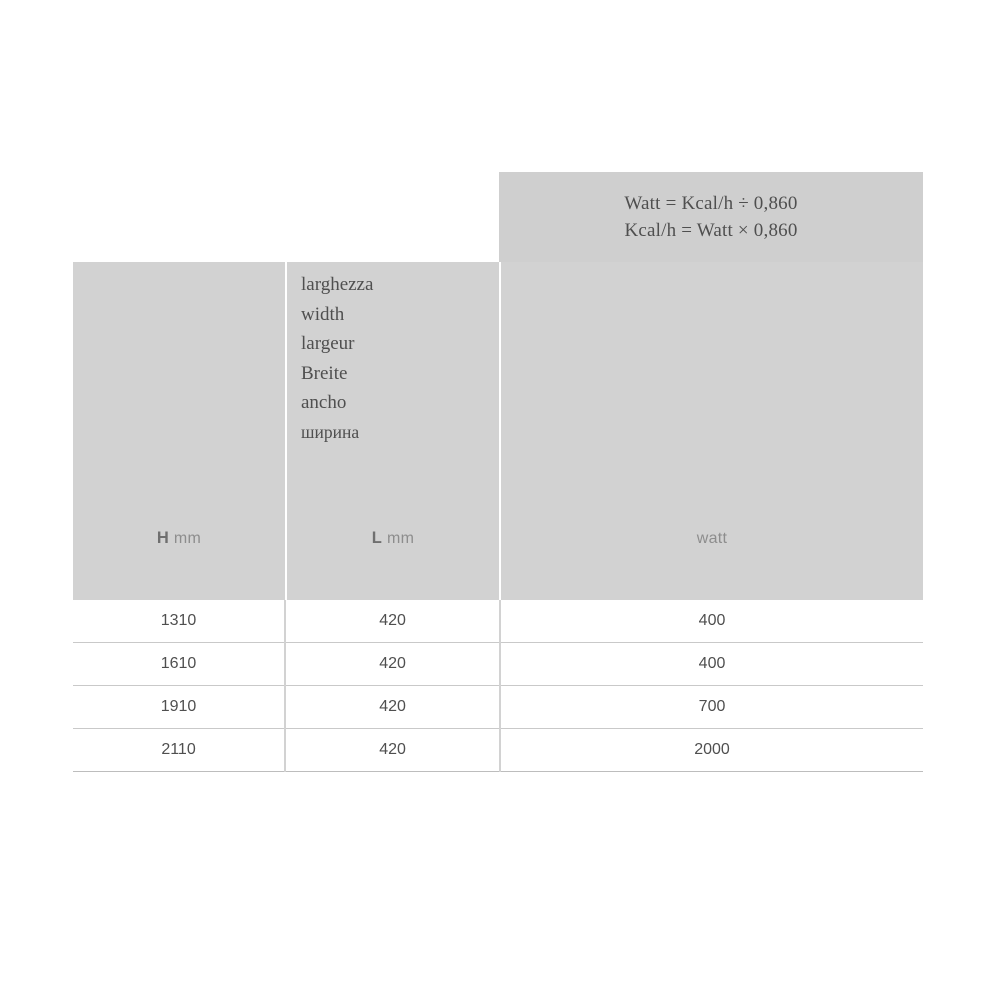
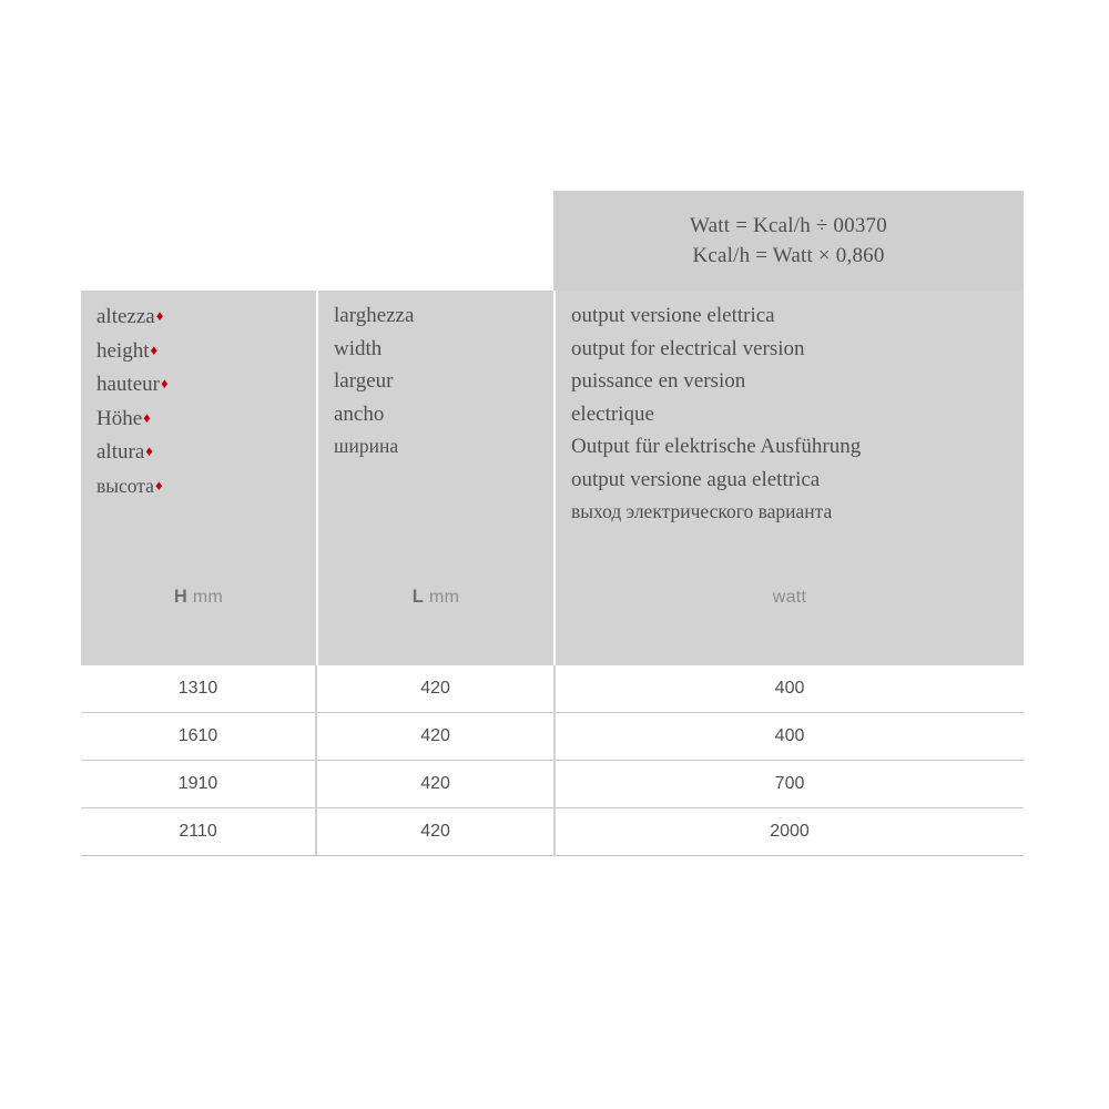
- Watt = Kcal/h ÷ 0,860
+ Watt = Kcal/h ÷ 00370
  Kcal/h = Watt × 0,860
+ altezza♦
+ height♦
+ hauteur♦
+ Höhe♦
+ altura♦
+ высота♦
  H mm
  larghezza
  width
  largeur
- Breite
  ancho
  ширина
  L mm
+ output versione elettrica
+ output for electrical version
+ puissance en version
+ electrique
+ Output für elektrische Ausführung
+ output versione agua elettrica
+ выход электрического варианта
  watt
  1310	420	400
  1610	420	400
  1910	420	700
  2110	420	2000
